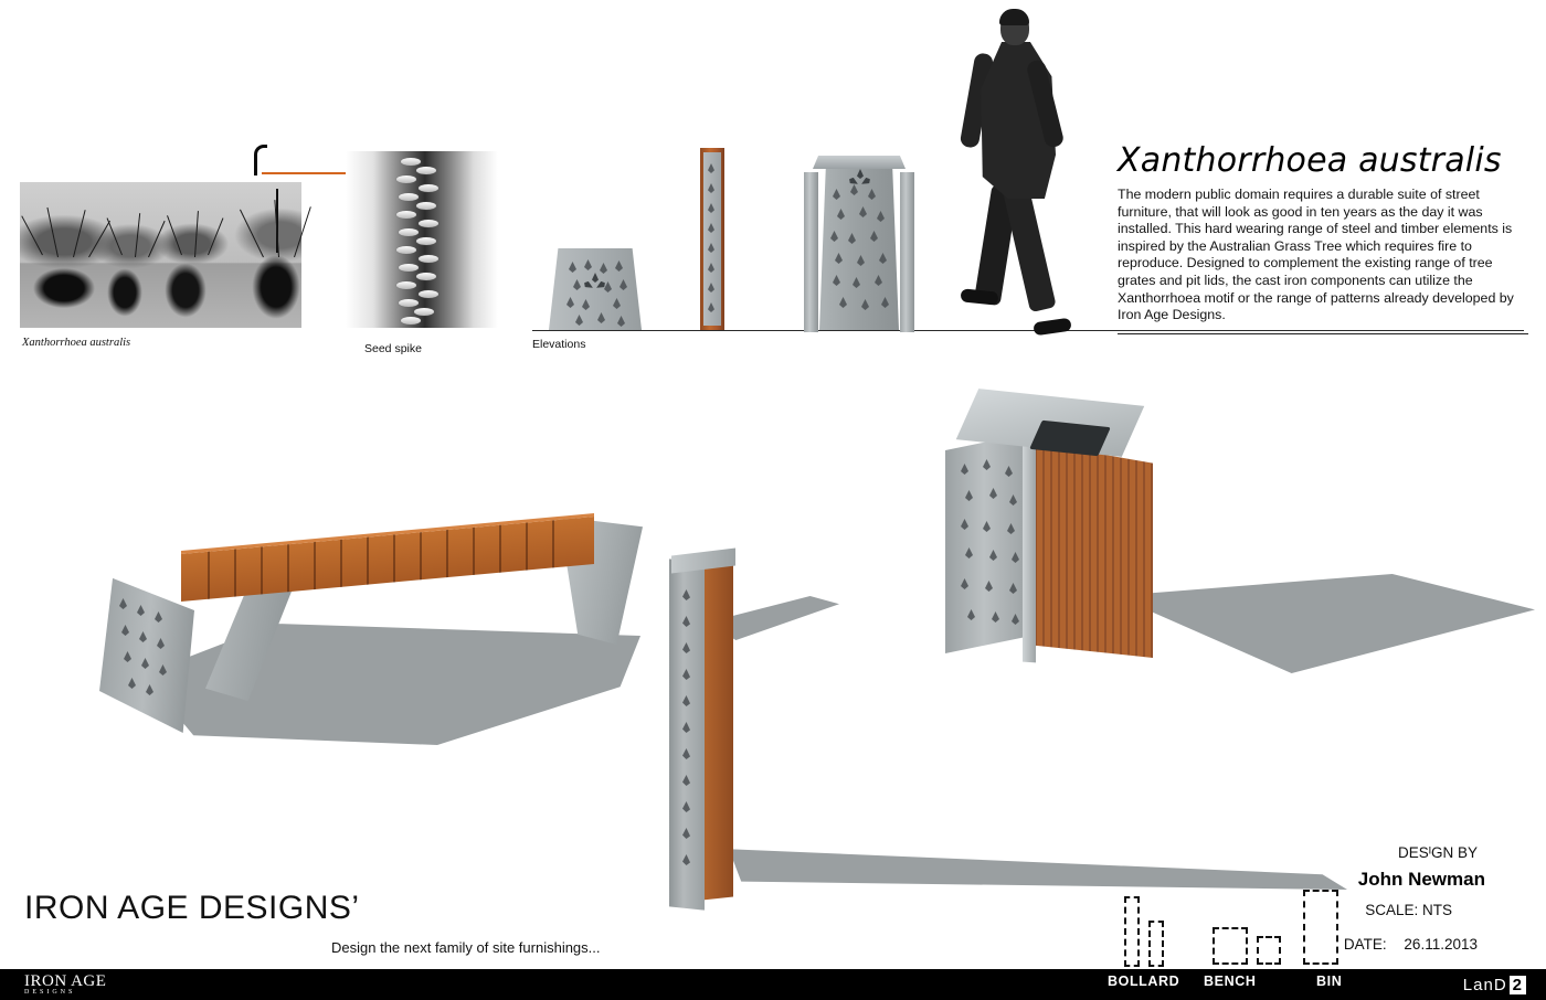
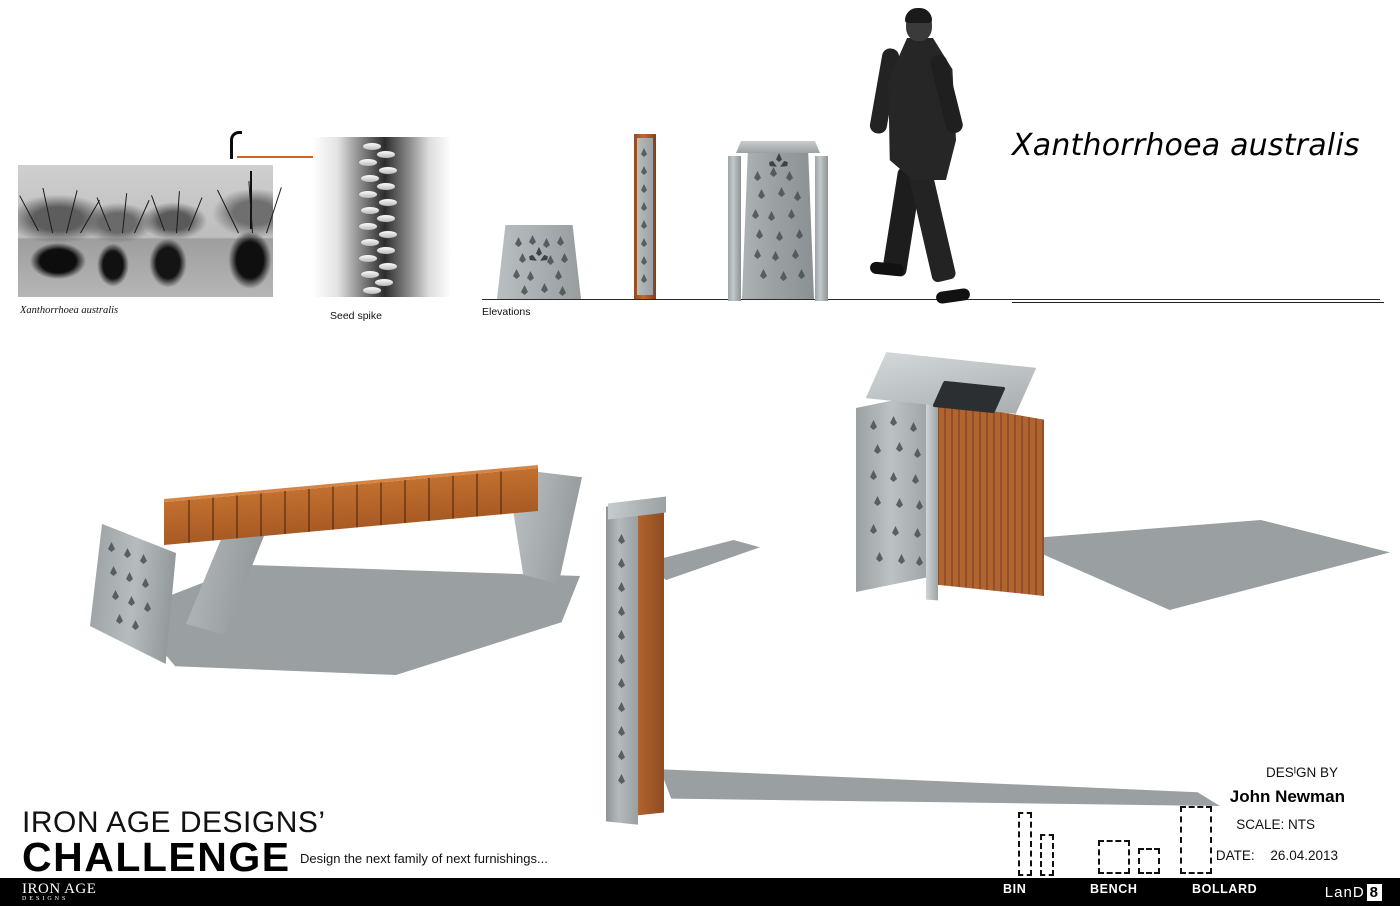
  Xanthorrhoea australis
  Seed spike
  Elevations
  Xanthorrhoea australis
- The modern public domain requires a durable suite of street furniture, that will look as good in ten years as the day it was installed. This hard wearing range of steel and timber elements is inspired by the Australian Grass Tree which requires fire to reproduce. Designed to complement the existing range of tree grates and pit lids, the cast iron components can utilize the Xanthorrhoea motif or the range of patterns already developed by Iron Age Designs.
  IRON AGE DESIGNS’
+ CHALLENGE
- Design the next family of site furnishings...
+ Design the next family of next furnishings...
  DESᴵGN BY
  John Newman
  SCALE: NTS
- DATE: 26.11.2013
+ DATE: 26.04.2013
  IRON AGE
- LanD 2
+ LanD 8
- BOLLARD
+ BIN
  BENCH
- BIN
+ BOLLARD
